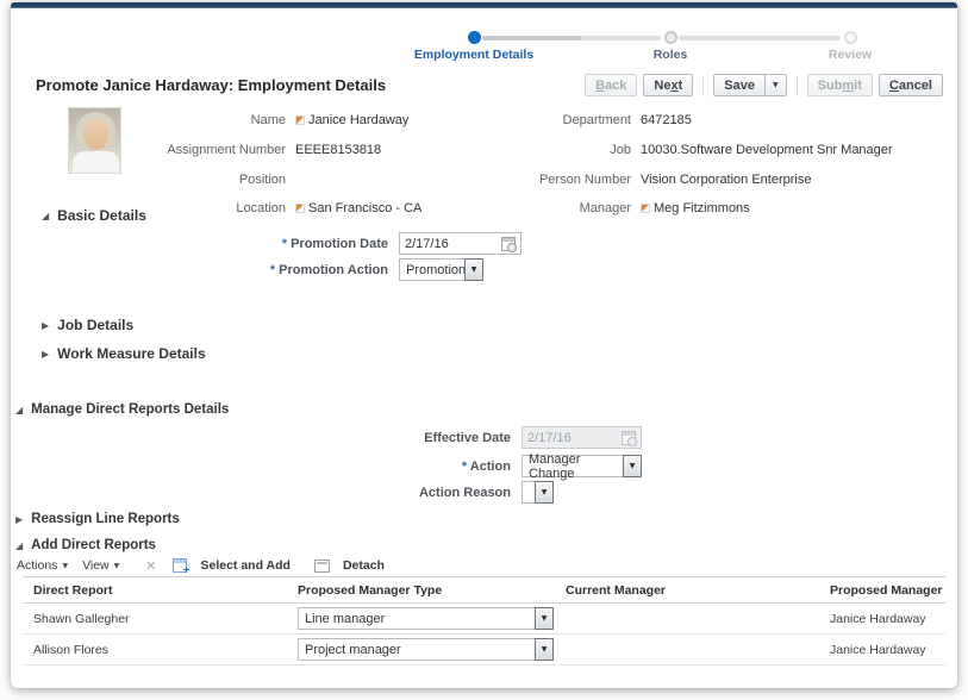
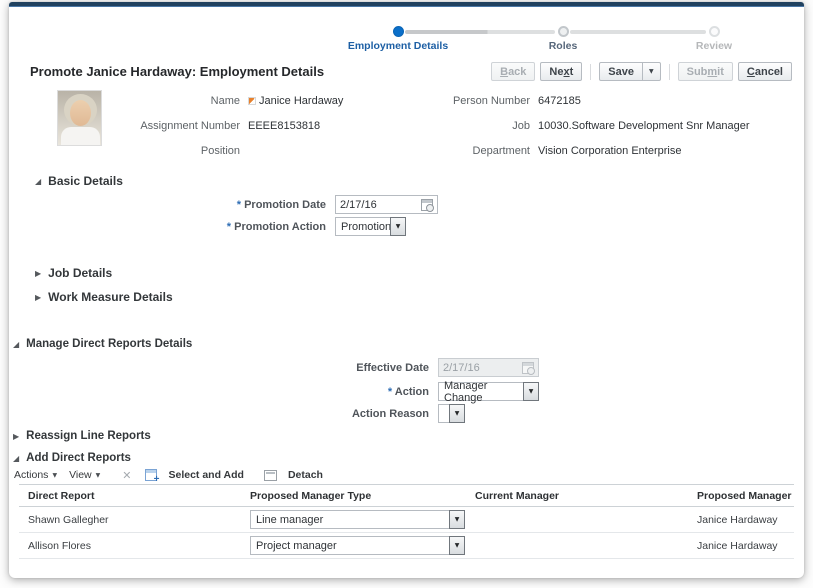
  Employment Details
  Roles
  Review
  Promote Janice Hardaway: Employment Details
  B
  ack
  Ne
  x
  t
  Save
  Sub
  m
  it
  C
  ancel
  Name
  Janice Hardaway
- Department
+ Person Number
  6472185
  Assignment Number
  EEEE8153818
  Job
  10030.Software Development Snr Manager
  Position
- Person Number
+ Department
  Vision Corporation Enterprise
- Location
- San Francisco - CA
- Manager
- Meg Fitzimmons
  ◢
  Basic Details
  Promotion Date
  2/17/16
  Promotion Action
  Promotion
  ▶
  Job Details
  ▶
  Work Measure Details
  ◢
  Manage Direct Reports Details
  Effective Date
  2/17/16
  Action
  Manager Change
  Action Reason
  ▶
  Reassign Line Reports
  ◢
  Add Direct Reports
  Actions
  View
  ✕
  Select and Add
  Detach
  Direct Report
  Proposed Manager Type
  Current Manager
  Proposed Manager
  Shawn Gallegher
  Line manager
  Janice Hardaway
  Allison Flores
  Project manager
  Janice Hardaway
